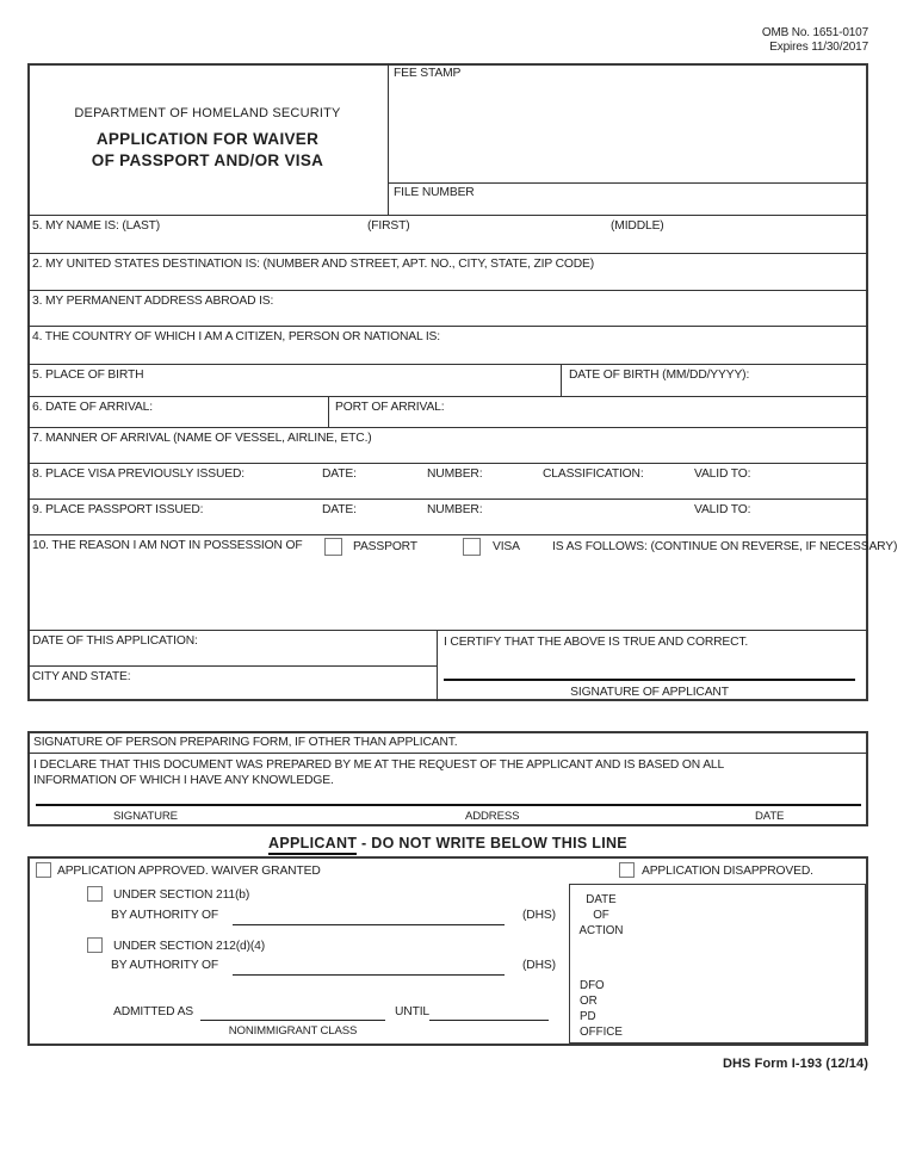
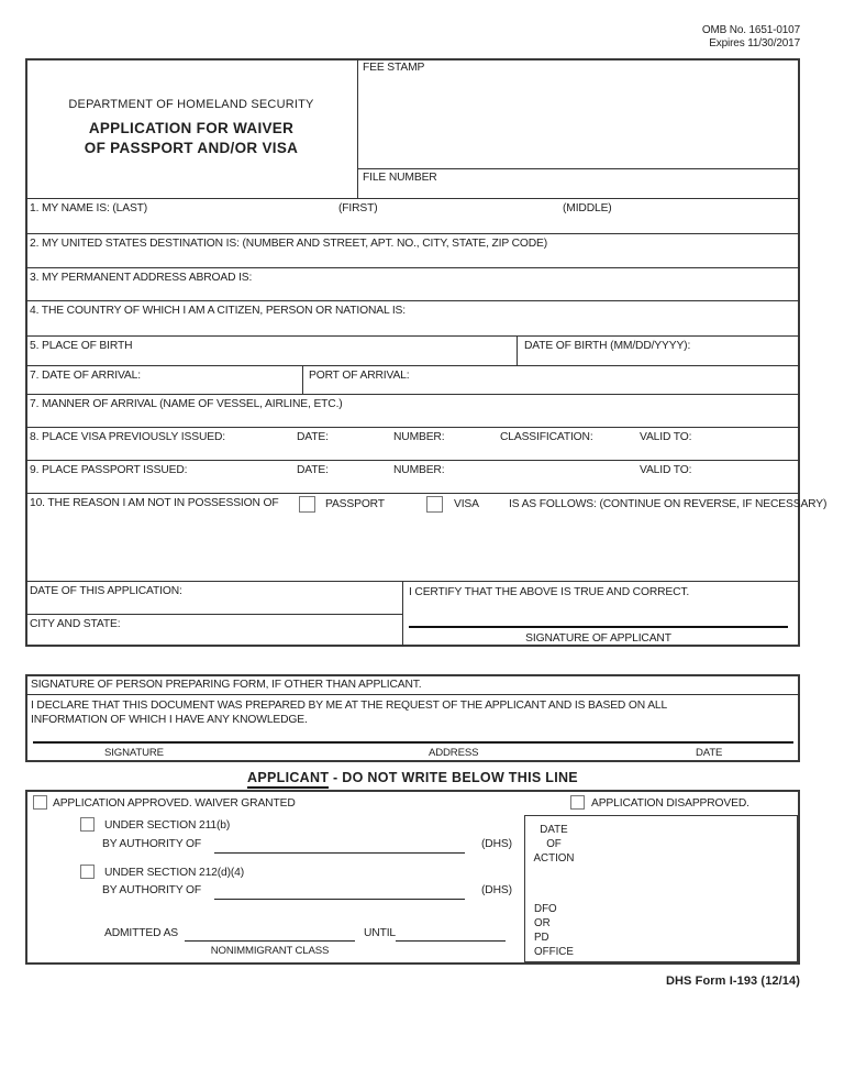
  OMB No. 1651-0107
  Expires 11/30/2017
  DEPARTMENT OF HOMELAND SECURITY
  APPLICATION FOR WAIVER
  OF PASSPORT AND/OR VISA
  FEE STAMP
  FILE NUMBER
- 5. MY NAME IS: (LAST)
+ 1. MY NAME IS: (LAST)
  (FIRST)
  (MIDDLE)
  2. MY UNITED STATES DESTINATION IS: (NUMBER AND STREET, APT. NO., CITY, STATE, ZIP CODE)
  3. MY PERMANENT ADDRESS ABROAD IS:
  4. THE COUNTRY OF WHICH I AM A CITIZEN, PERSON OR NATIONAL IS:
  5. PLACE OF BIRTH
  DATE OF BIRTH (MM/DD/YYYY):
- 6. DATE OF ARRIVAL:
+ 7. DATE OF ARRIVAL:
  PORT OF ARRIVAL:
  7. MANNER OF ARRIVAL (NAME OF VESSEL, AIRLINE, ETC.)
  8. PLACE VISA PREVIOUSLY ISSUED:
  DATE:
  NUMBER:
  CLASSIFICATION:
  VALID TO:
  9. PLACE PASSPORT ISSUED:
  DATE:
  NUMBER:
  VALID TO:
  10. THE REASON I AM NOT IN POSSESSION OF
  PASSPORT
  VISA
  IS AS FOLLOWS: (CONTINUE ON REVERSE, IF NECESSARY)
  DATE OF THIS APPLICATION:
  CITY AND STATE:
  I CERTIFY THAT THE ABOVE IS TRUE AND CORRECT.
  SIGNATURE OF APPLICANT
  SIGNATURE OF PERSON PREPARING FORM, IF OTHER THAN APPLICANT.
  I DECLARE THAT THIS DOCUMENT WAS PREPARED BY ME AT THE REQUEST OF THE APPLICANT AND IS BASED ON ALL INFORMATION OF WHICH I HAVE ANY KNOWLEDGE.
  SIGNATURE
  ADDRESS
  DATE
  APPLICANT - DO NOT WRITE BELOW THIS LINE
  APPLICATION APPROVED. WAIVER GRANTED
  APPLICATION DISAPPROVED.
  DATE
  OF
  ACTION
  DFO
  OR
  PD
  OFFICE
  UNDER SECTION 211(b)
  BY AUTHORITY OF
  (DHS)
  UNDER SECTION 212(d)(4)
  BY AUTHORITY OF
  (DHS)
  ADMITTED AS
  UNTIL
  NONIMMIGRANT CLASS
  DHS Form I-193 (12/14)
